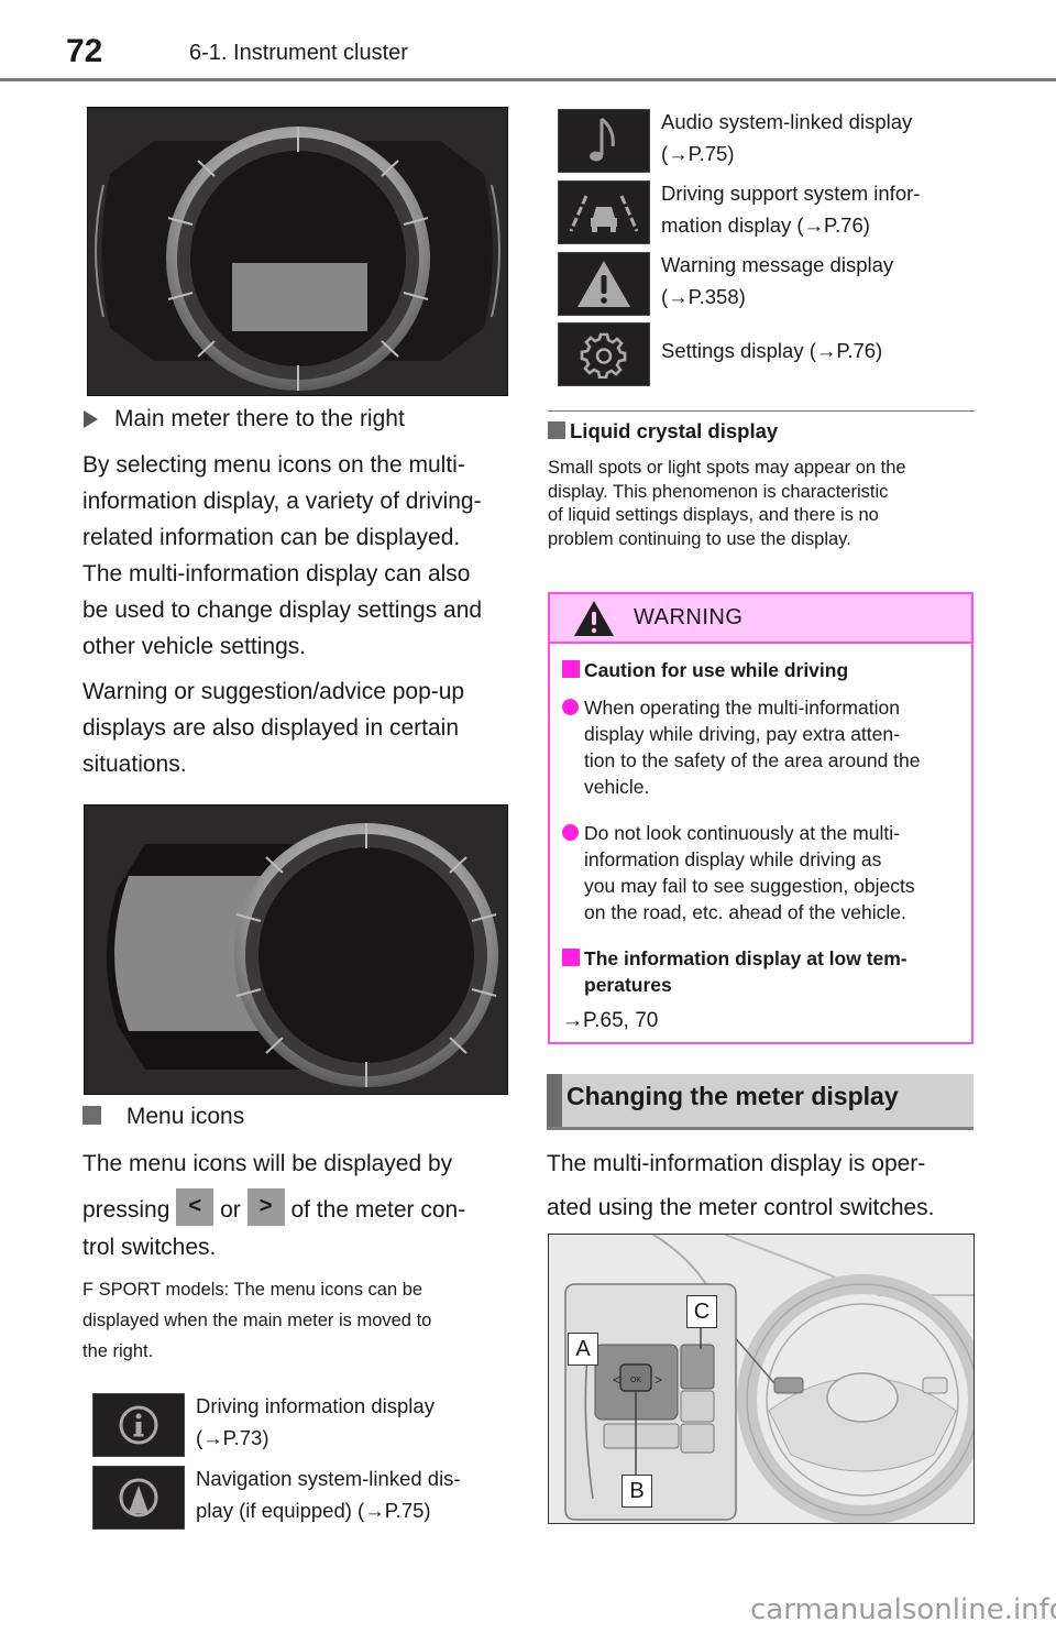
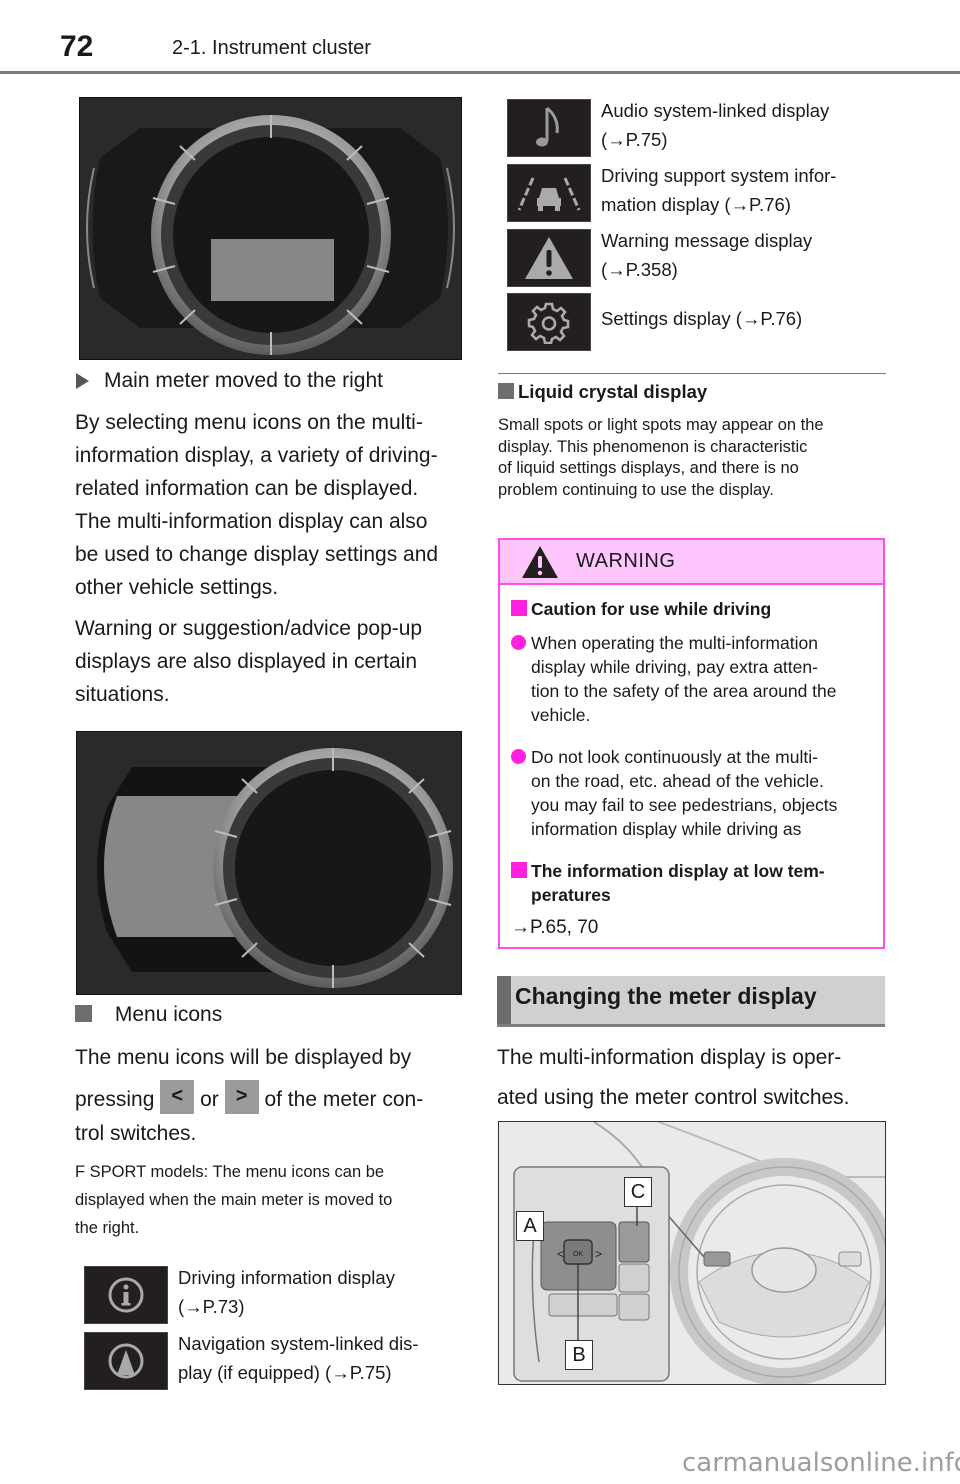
  72
- 6-1. Instrument cluster
+ 2-1. Instrument cluster
- Main meter there to the right
+ Main meter moved to the right
  By selecting menu icons on the multi-
  information display, a variety of driving-
  related information can be displayed.
  The multi-information display can also
  be used to change display settings and
  other vehicle settings.
  Warning or suggestion/advice pop-up
  displays are also displayed in certain
  situations.
  Menu icons
  The menu icons will be displayed by
  pressing < or > of the meter con-
  trol switches.
  F SPORT models: The menu icons can be
  displayed when the main meter is moved to
  the right.
  Driving information display
  (→P.73)
  Navigation system-linked dis-
  play (if equipped) (→P.75)
  Audio system-linked display
  (→P.75)
  Driving support system infor-
  mation display (→P.76)
  Warning message display
  (→P.358)
  Settings display (→P.76)
  Liquid crystal display
  Small spots or light spots may appear on the
  display. This phenomenon is characteristic
  of liquid settings displays, and there is no
  problem continuing to use the display.
  WARNING
  Caution for use while driving
  When operating the multi-information
  display while driving, pay extra atten-
  tion to the safety of the area around the
  vehicle.
  Do not look continuously at the multi-
- information display while driving as
+ on the road, etc. ahead of the vehicle.
- you may fail to see suggestion, objects
+ you may fail to see pedestrians, objects
- on the road, etc. ahead of the vehicle.
+ information display while driving as
  The information display at low tem-
  peratures
  →P.65, 70
  Changing the meter display
  The multi-information display is oper-
  ated using the meter control switches.
  <
  >
  A
  B
  C
  carmanualsonline.inf
